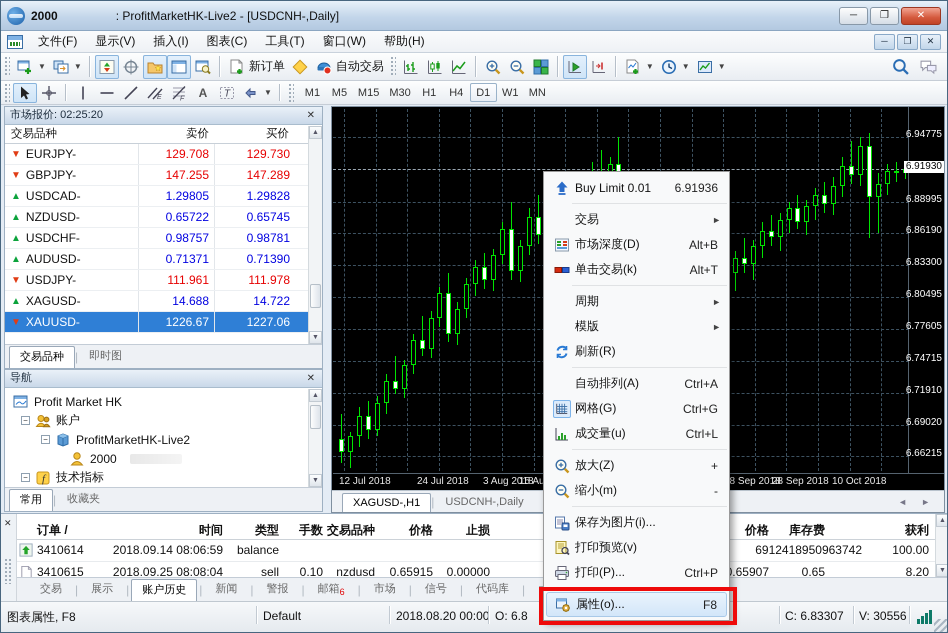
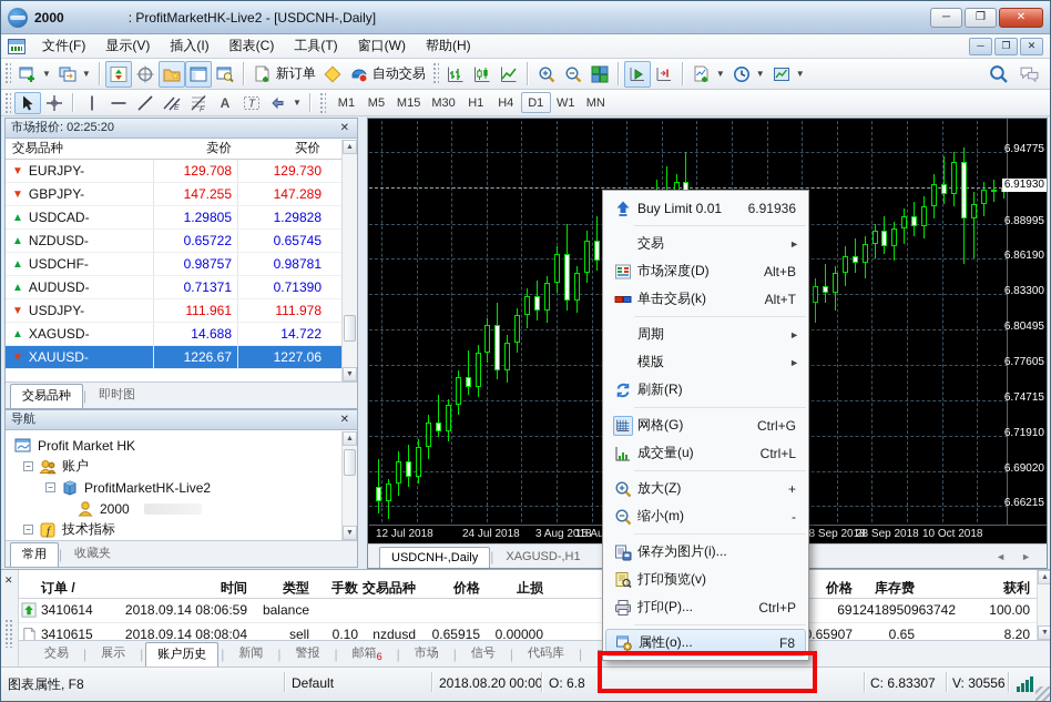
  2000 : ProfitMarketHK-Live2 - [USDCNH-,Daily]
  ─
  ❐
  ✕
  文件(F)
  显示(V)
  插入(I)
  图表(C)
  工具(T)
  窗口(W)
  帮助(H)
  ─
  ❐
  ✕
  ▼
  ▼
  新订单
  自动交易
  ▼
  ▼
  ▼
  A
  T
  ▼
  M1
  M5
  M15
  M30
  H1
  H4
  D1
  W1
  MN
  市场报价: 02:25:20
  ✕
  交易品种
  卖价
  买价
  ▼
  EURJPY-
  129.708
  129.730
  ▼
  GBPJPY-
  147.255
  147.289
  ▲
  USDCAD-
  1.29805
  1.29828
  ▲
  NZDUSD-
  0.65722
  0.65745
  ▲
  USDCHF-
  0.98757
  0.98781
  ▲
  AUDUSD-
  0.71371
  0.71390
  ▼
  USDJPY-
  111.961
  111.978
  ▲
  XAGUSD-
  14.688
  14.722
  ▼
  XAUUSD-
  1226.67
  1227.06
  交易品种
  |
  即时图
  导航
  ✕
  Profit Market HK
  −
  账户
  −
  ProfitMarketHK-Live2
  2000
  −
  f
  技术指标
  常用
  |
  收藏夹
  6.94775
  6.91930
  6.88995
  6.86190
  6.83300
  6.80495
  6.77605
  6.74715
  6.71910
  6.69020
  6.66215
  12 Jul 2018
  24 Jul 2018
  3 Aug 2018
  8 Sep 2018
  28 Sep 2018
  10 Oct 2018
- XAGUSD-,H1
+ USDCNH-,Daily
  |
- USDCNH-,Daily
+ XAGUSD-,H1
  ◄
  ►
  ✕
  订单 /
  时间
  类型
  手数
  交易品种
  价格
  止损
  价格
  库存费
  获利
  3410614
  2018.09.14 08:06:59
  balance
  100.00
  6912418950963742
  3410615
- 2018.09.25 08:08:04
+ 2018.09.14 08:08:04
  sell
  0.10
  nzdusd
  0.65915
  0.00000
  .65907
  0.65
  8.20
  交易
  |
  展示
  |
  账户历史
  |
  新闻
  |
  警报
  |
  邮箱6
  |
  市场
  |
  信号
  |
  代码库
  |
  图表属性, F8
  Default
  2018.08.20 00:00
  O: 6.8
  C: 6.83307
  V: 30556
  Buy Limit 0.01
  6.91936
  交易
  ►
  市场深度(D)
  Alt+B
  单击交易(k)
  Alt+T
  周期
  ►
  模版
  ►
  刷新(R)
- 自动排列(A)
- Ctrl+A
  网格(G)
  Ctrl+G
  成交量(u)
  Ctrl+L
  放大(Z)
  +
  缩小(m)
  -
  保存为图片(i)...
  打印预览(v)
  打印(P)...
  Ctrl+P
  属性(o)...
  F8
